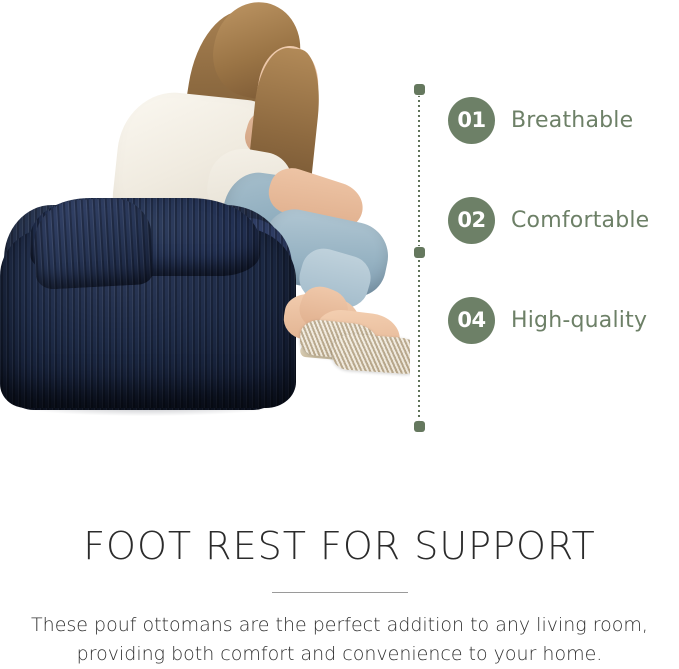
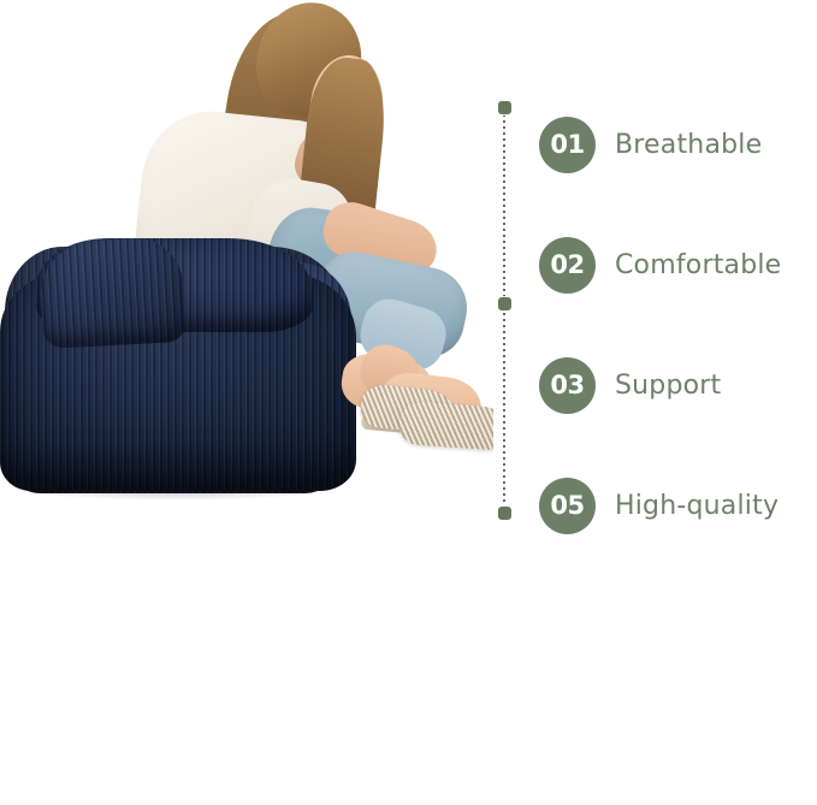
  01
  Breathable
  02
  Comfortable
+ 03
+ Support
- 04
+ 05
  High-quality
- FOOT REST FOR SUPPORT
- These pouf ottomans are the perfect addition to any living room,
- providing both comfort and convenience to your home.
